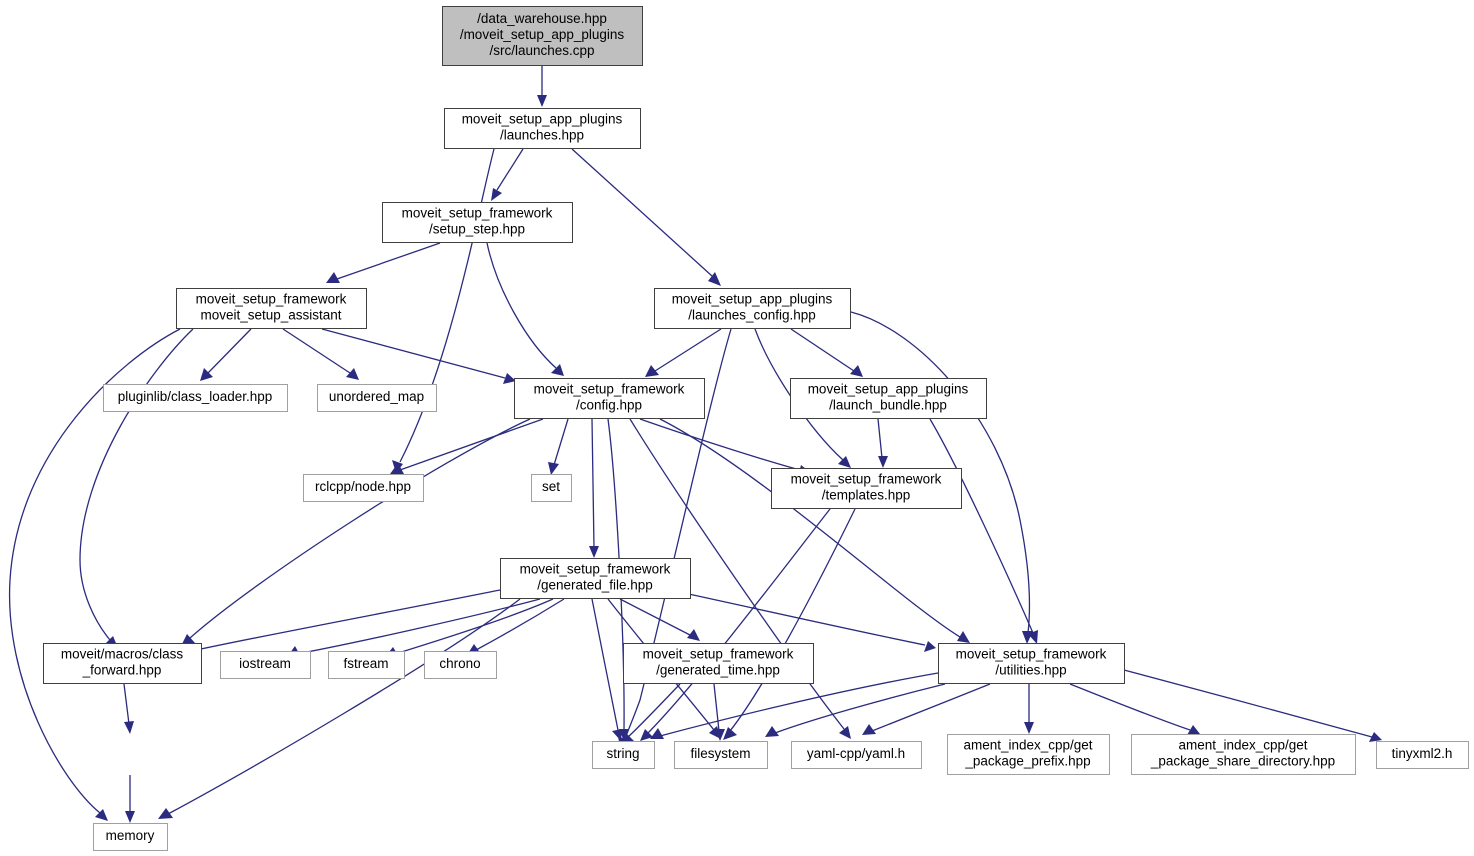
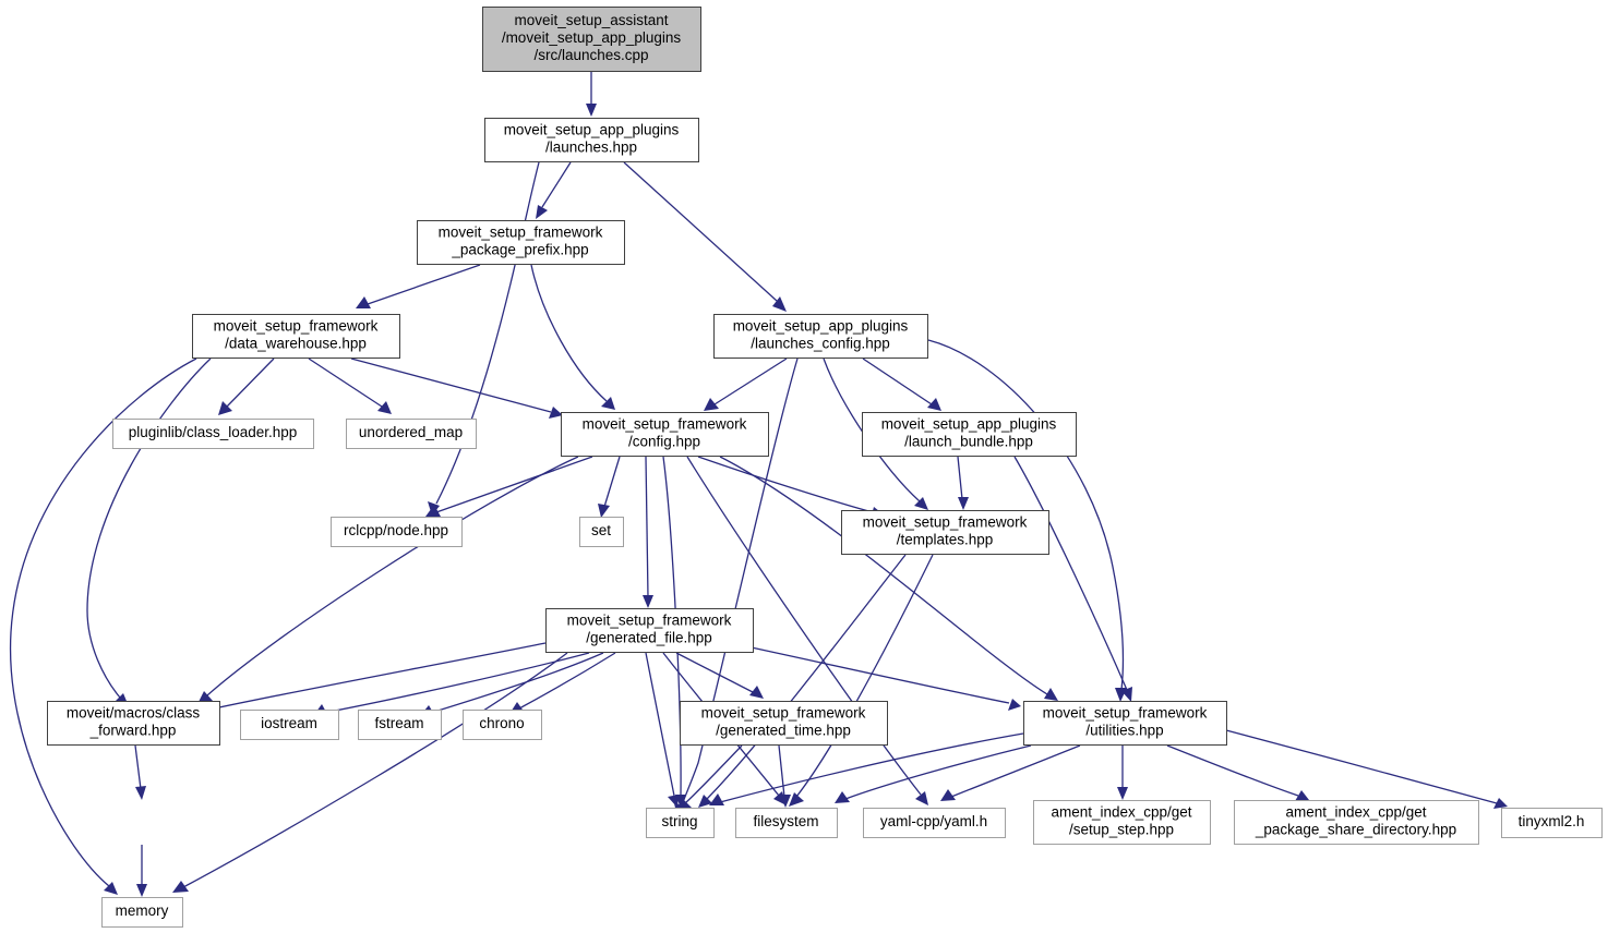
- /data_warehouse.hpp
+ moveit_setup_assistant
  /moveit_setup_app_plugins
  /src/launches.cpp
  moveit_setup_app_plugins
  /launches.hpp
  moveit_setup_framework
- /setup_step.hpp
+ _package_prefix.hpp
  moveit_setup_app_plugins
  /launches_config.hpp
  moveit_setup_framework
- moveit_setup_assistant
+ /data_warehouse.hpp
  pluginlib/class_loader.hpp
  unordered_map
  moveit_setup_framework
  /config.hpp
  moveit_setup_app_plugins
  /launch_bundle.hpp
  rclcpp/node.hpp
  set
  moveit_setup_framework
  /templates.hpp
  moveit_setup_framework
  /generated_file.hpp
  moveit/macros/class
  _forward.hpp
  iostream
  fstream
  chrono
  moveit_setup_framework
  /generated_time.hpp
  moveit_setup_framework
  /utilities.hpp
  string
  filesystem
  yaml-cpp/yaml.h
  ament_index_cpp/get
- _package_prefix.hpp
+ /setup_step.hpp
  ament_index_cpp/get
  _package_share_directory.hpp
  tinyxml2.h
  memory
